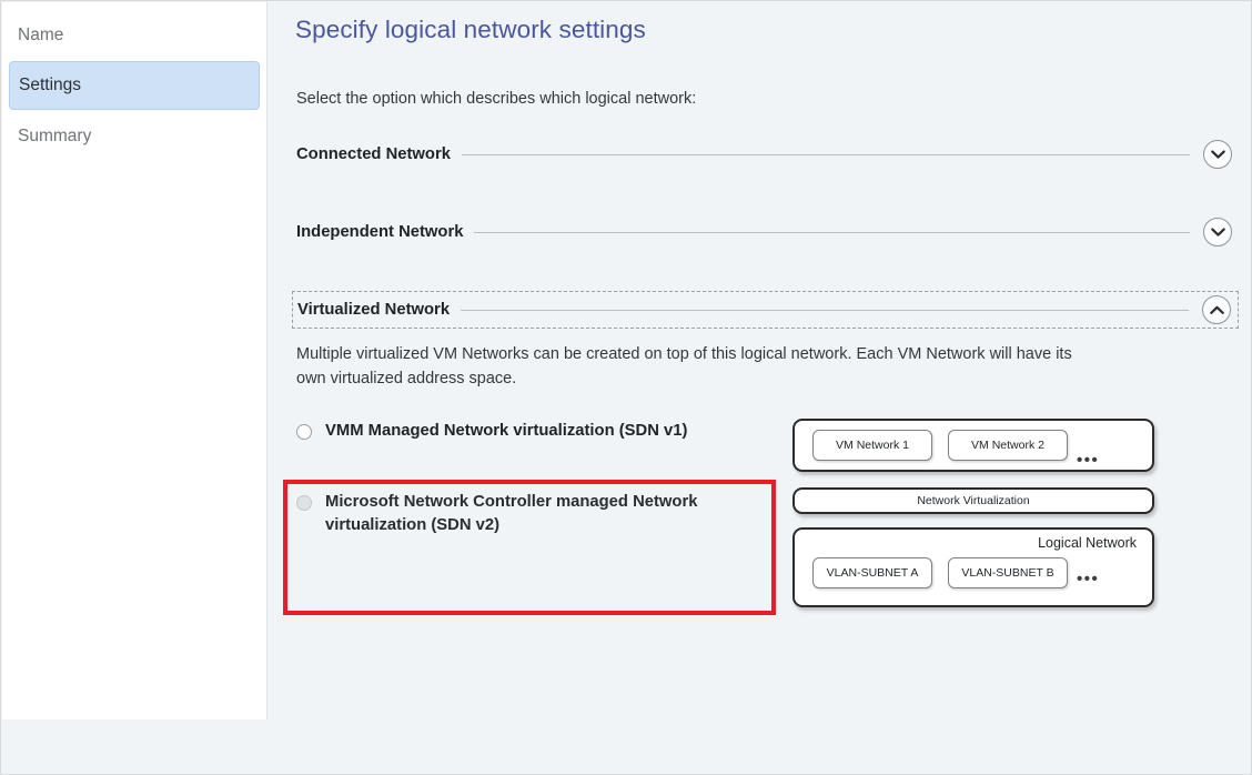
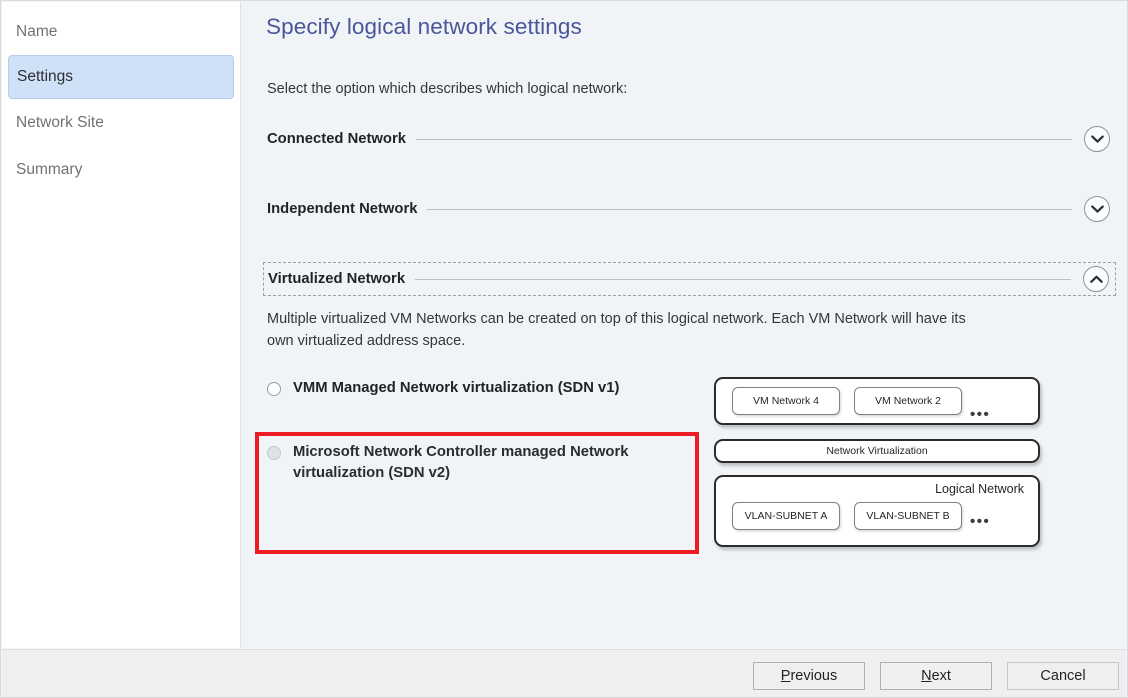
  Name
  Settings
+ Network Site
  Summary
  Specify logical network settings
  Select the option which describes which logical network:
  Connected Network
  Independent Network
  Virtualized Network
  Multiple virtualized VM Networks can be created on top of this logical network. Each VM Network will have its own virtualized address space.
  VMM Managed Network virtualization (SDN v1)
  Microsoft Network Controller managed Network virtualization (SDN v2)
- VM Network 1
+ VM Network 4
  VM Network 2
  •••
  Network Virtualization
  Logical Network
  VLAN-SUBNET A
  VLAN-SUBNET B
  •••
+ P
+ revious
+ N
+ ext
+ Cancel
